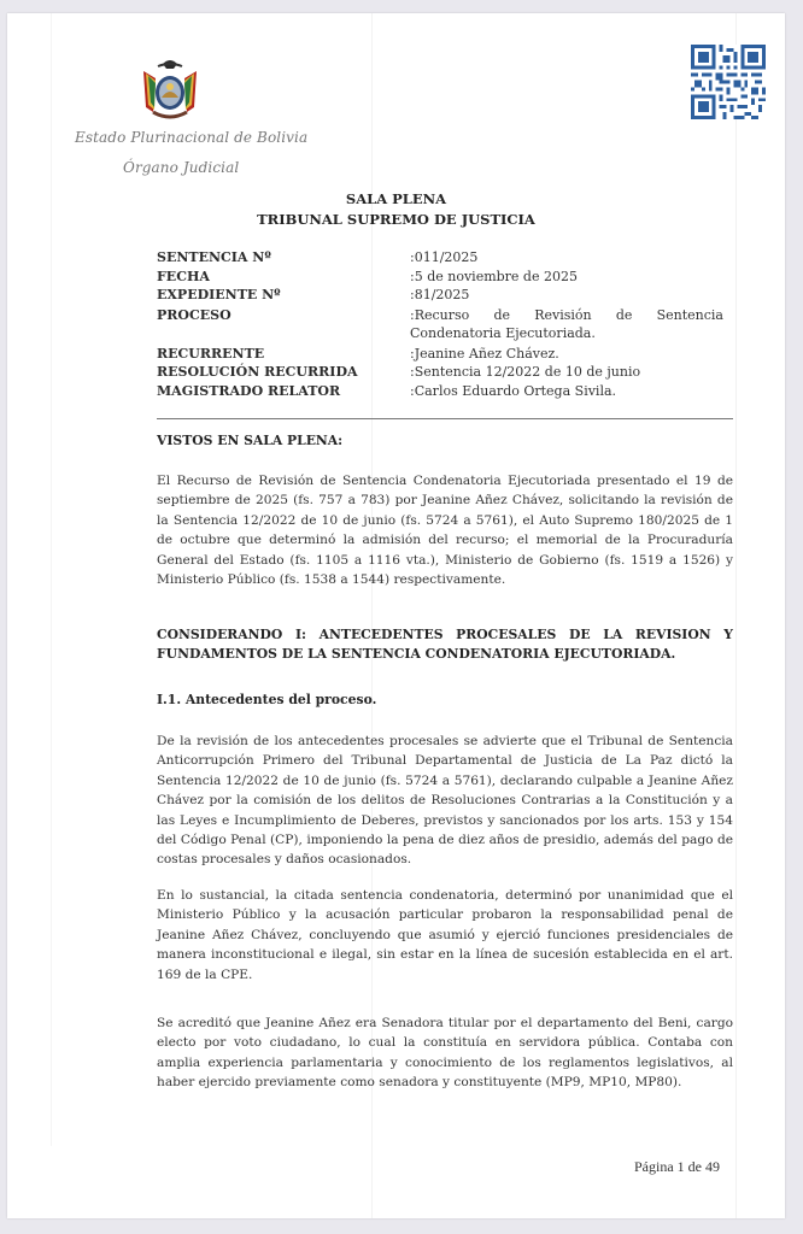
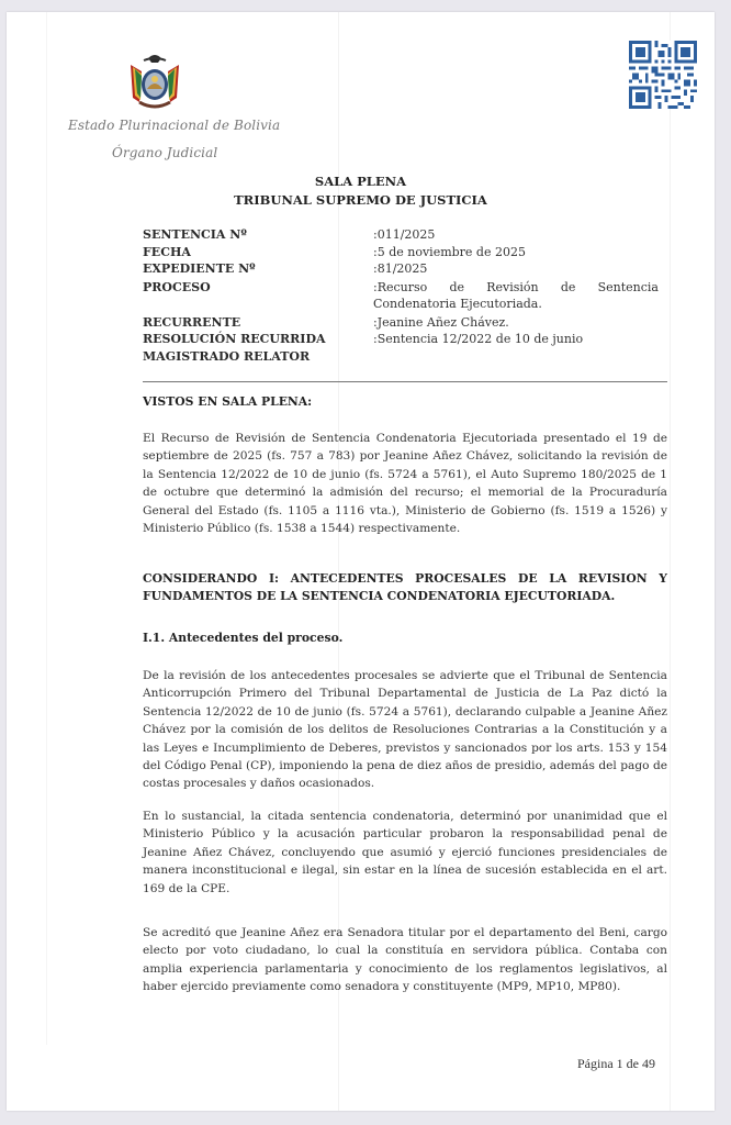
  Estado Plurinacional de Bolivia
  Órgano Judicial
  SALA PLENA
  TRIBUNAL SUPREMO DE JUSTICIA
  SENTENCIA Nº
  :011/2025
  FECHA
  :5 de noviembre de 2025
  EXPEDIENTE Nº
  :81/2025
  PROCESO
  :Recurso de Revisión de Sentencia Condenatoria Ejecutoriada.
  RECURRENTE
  :Jeanine Añez Chávez.
  RESOLUCIÓN RECURRIDA
  :Sentencia 12/2022 de 10 de junio
  MAGISTRADO RELATOR
- :Carlos Eduardo Ortega Sivila.
  VISTOS EN SALA PLENA:
  El Recurso de Revisión de Sentencia Condenatoria Ejecutoriada presentado el 19 de septiembre de 2025 (fs. 757 a 783) por Jeanine Añez Chávez, solicitando la revisión de la Sentencia 12/2022 de 10 de junio (fs. 5724 a 5761), el Auto Supremo 180/2025 de 1 de octubre que determinó la admisión del recurso; el memorial de la Procuraduría General del Estado (fs. 1105 a 1116 vta.), Ministerio de Gobierno (fs. 1519 a 1526) y Ministerio Público (fs. 1538 a 1544) respectivamente.
  CONSIDERANDO I: ANTECEDENTES PROCESALES DE LA REVISION Y FUNDAMENTOS DE LA SENTENCIA CONDENATORIA EJECUTORIADA.
  I.1. Antecedentes del proceso.
  De la revisión de los antecedentes procesales se advierte que el Tribunal de Sentencia Anticorrupción Primero del Tribunal Departamental de Justicia de La Paz dictó la Sentencia 12/2022 de 10 de junio (fs. 5724 a 5761), declarando culpable a Jeanine Añez Chávez por la comisión de los delitos de Resoluciones Contrarias a la Constitución y a las Leyes e Incumplimiento de Deberes, previstos y sancionados por los arts. 153 y 154 del Código Penal (CP), imponiendo la pena de diez años de presidio, además del pago de costas procesales y daños ocasionados.
  En lo sustancial, la citada sentencia condenatoria, determinó por unanimidad que el Ministerio Público y la acusación particular probaron la responsabilidad penal de Jeanine Añez Chávez, concluyendo que asumió y ejerció funciones presidenciales de manera inconstitucional e ilegal, sin estar en la línea de sucesión establecida en el art. 169 de la CPE.
  Se acreditó que Jeanine Añez era Senadora titular por el departamento del Beni, cargo electo por voto ciudadano, lo cual la constituía en servidora pública. Contaba con amplia experiencia parlamentaria y conocimiento de los reglamentos legislativos, al haber ejercido previamente como senadora y constituyente (MP9, MP10, MP80).
  Página 1 de 49
